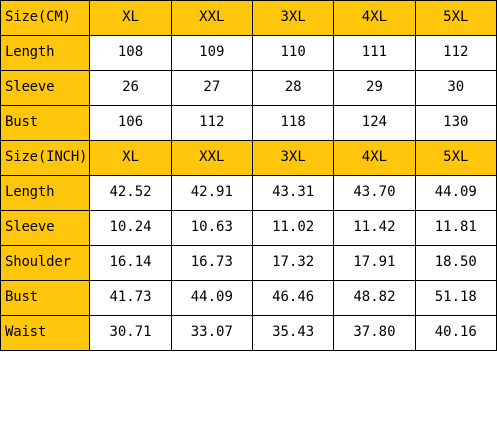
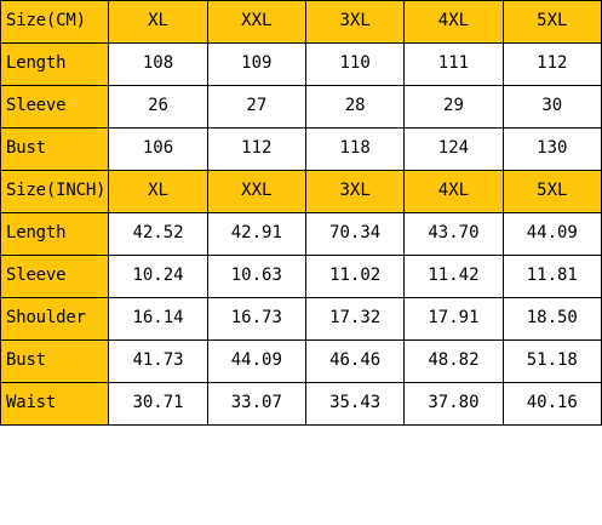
  Size(CM)	XL	XXL	3XL	4XL	5XL
  Length	108	109	110	111	112
  Sleeve	26	27	28	29	30
  Bust	106	112	118	124	130
  Size(INCH)	XL	XXL	3XL	4XL	5XL
- Length	42.52	42.91	43.31	43.70	44.09
+ Length	42.52	42.91	70.34	43.70	44.09
  Sleeve	10.24	10.63	11.02	11.42	11.81
  Shoulder	16.14	16.73	17.32	17.91	18.50
  Bust	41.73	44.09	46.46	48.82	51.18
  Waist	30.71	33.07	35.43	37.80	40.16
